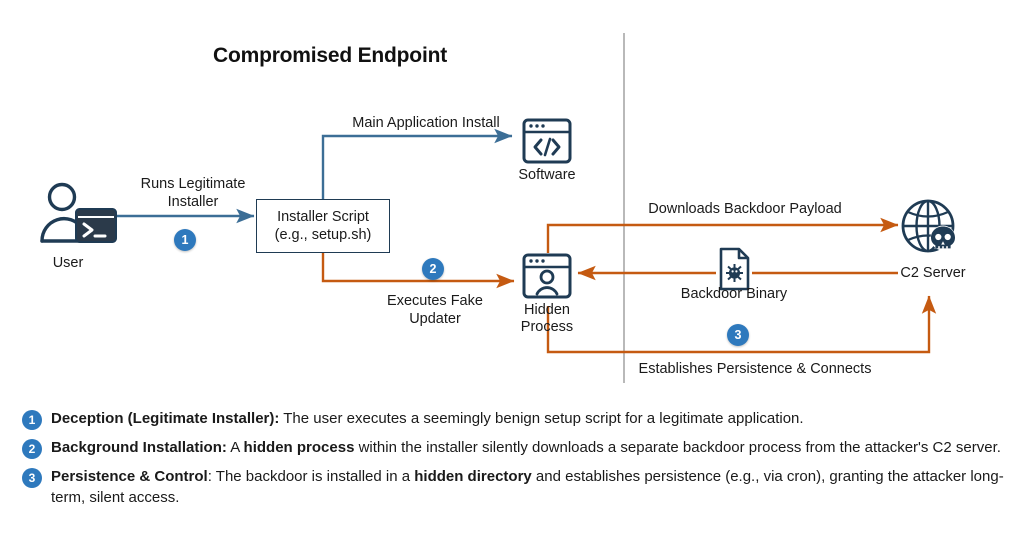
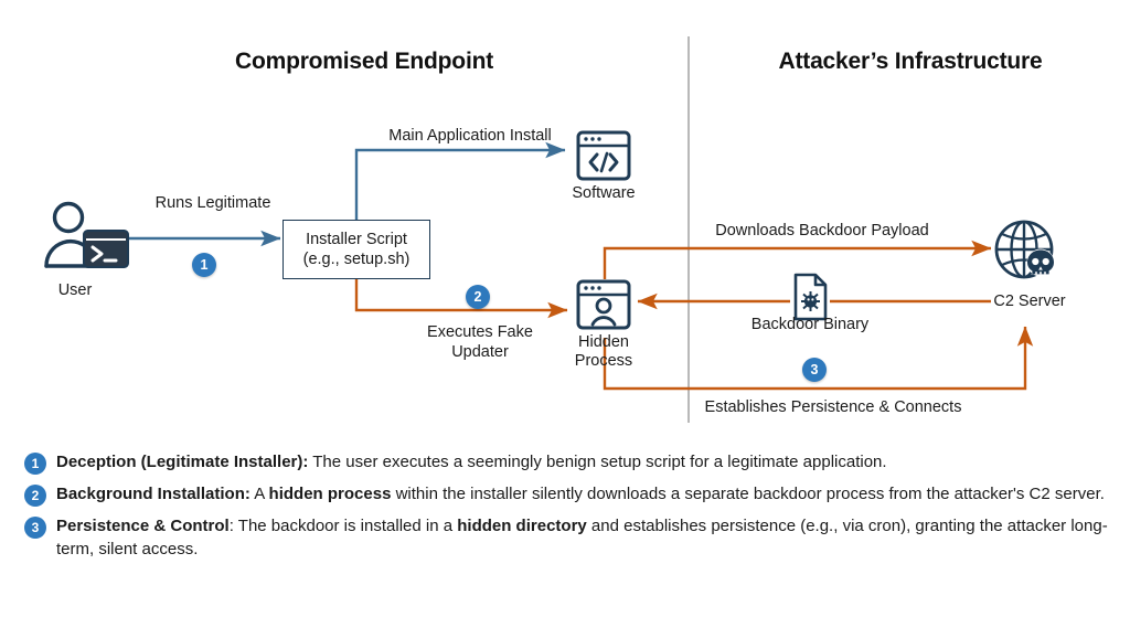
  Compromised Endpoint
+ Attacker’s Infrastructure
  User
  Installer Script
  (e.g., setup.sh)
  Software
  Hidden
  Process
  Backdoor Binary
  C2 Server
  Runs Legitimate
- Installer
  Main Application Install
  Executes Fake
  Updater
  Downloads Backdoor Payload
  Establishes Persistence & Connects
  1
  2
  3
  1
  Deception (Legitimate Installer): The user executes a seemingly benign setup script for a legitimate application.
  2
  Background Installation: A hidden process within the installer silently downloads a separate backdoor process from the attacker's C2 server.
  3
  Persistence & Control: The backdoor is installed in a hidden directory and establishes persistence (e.g., via cron), granting the attacker long-term, silent access.
